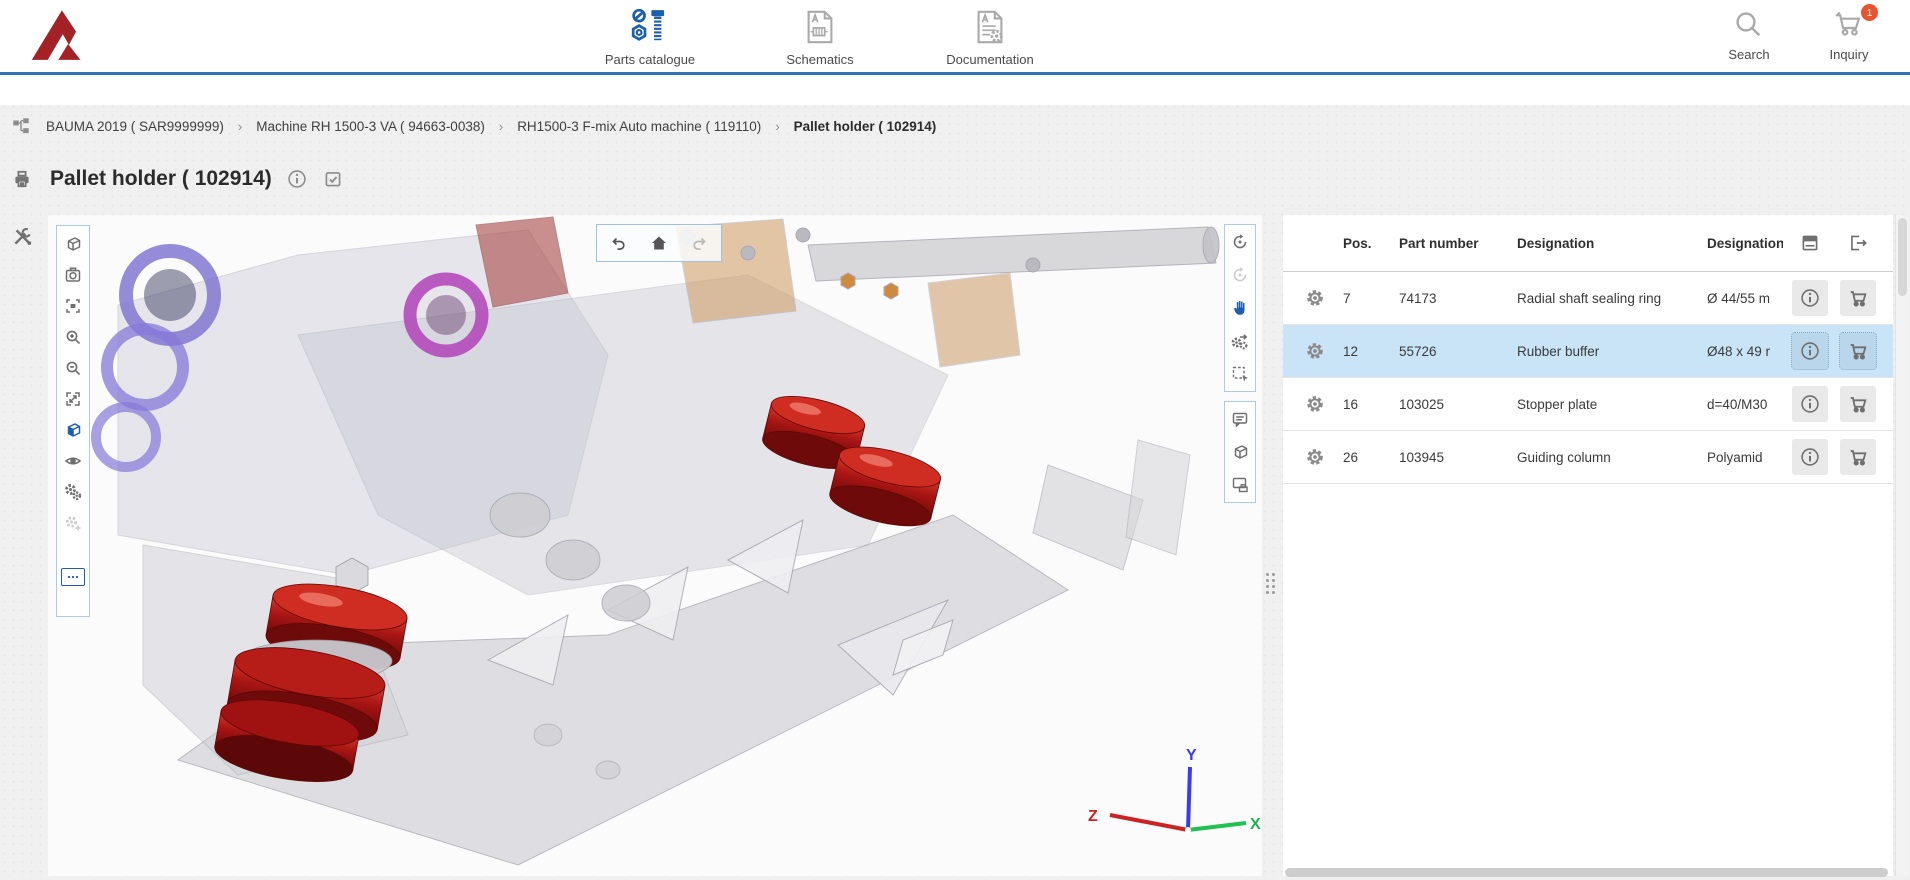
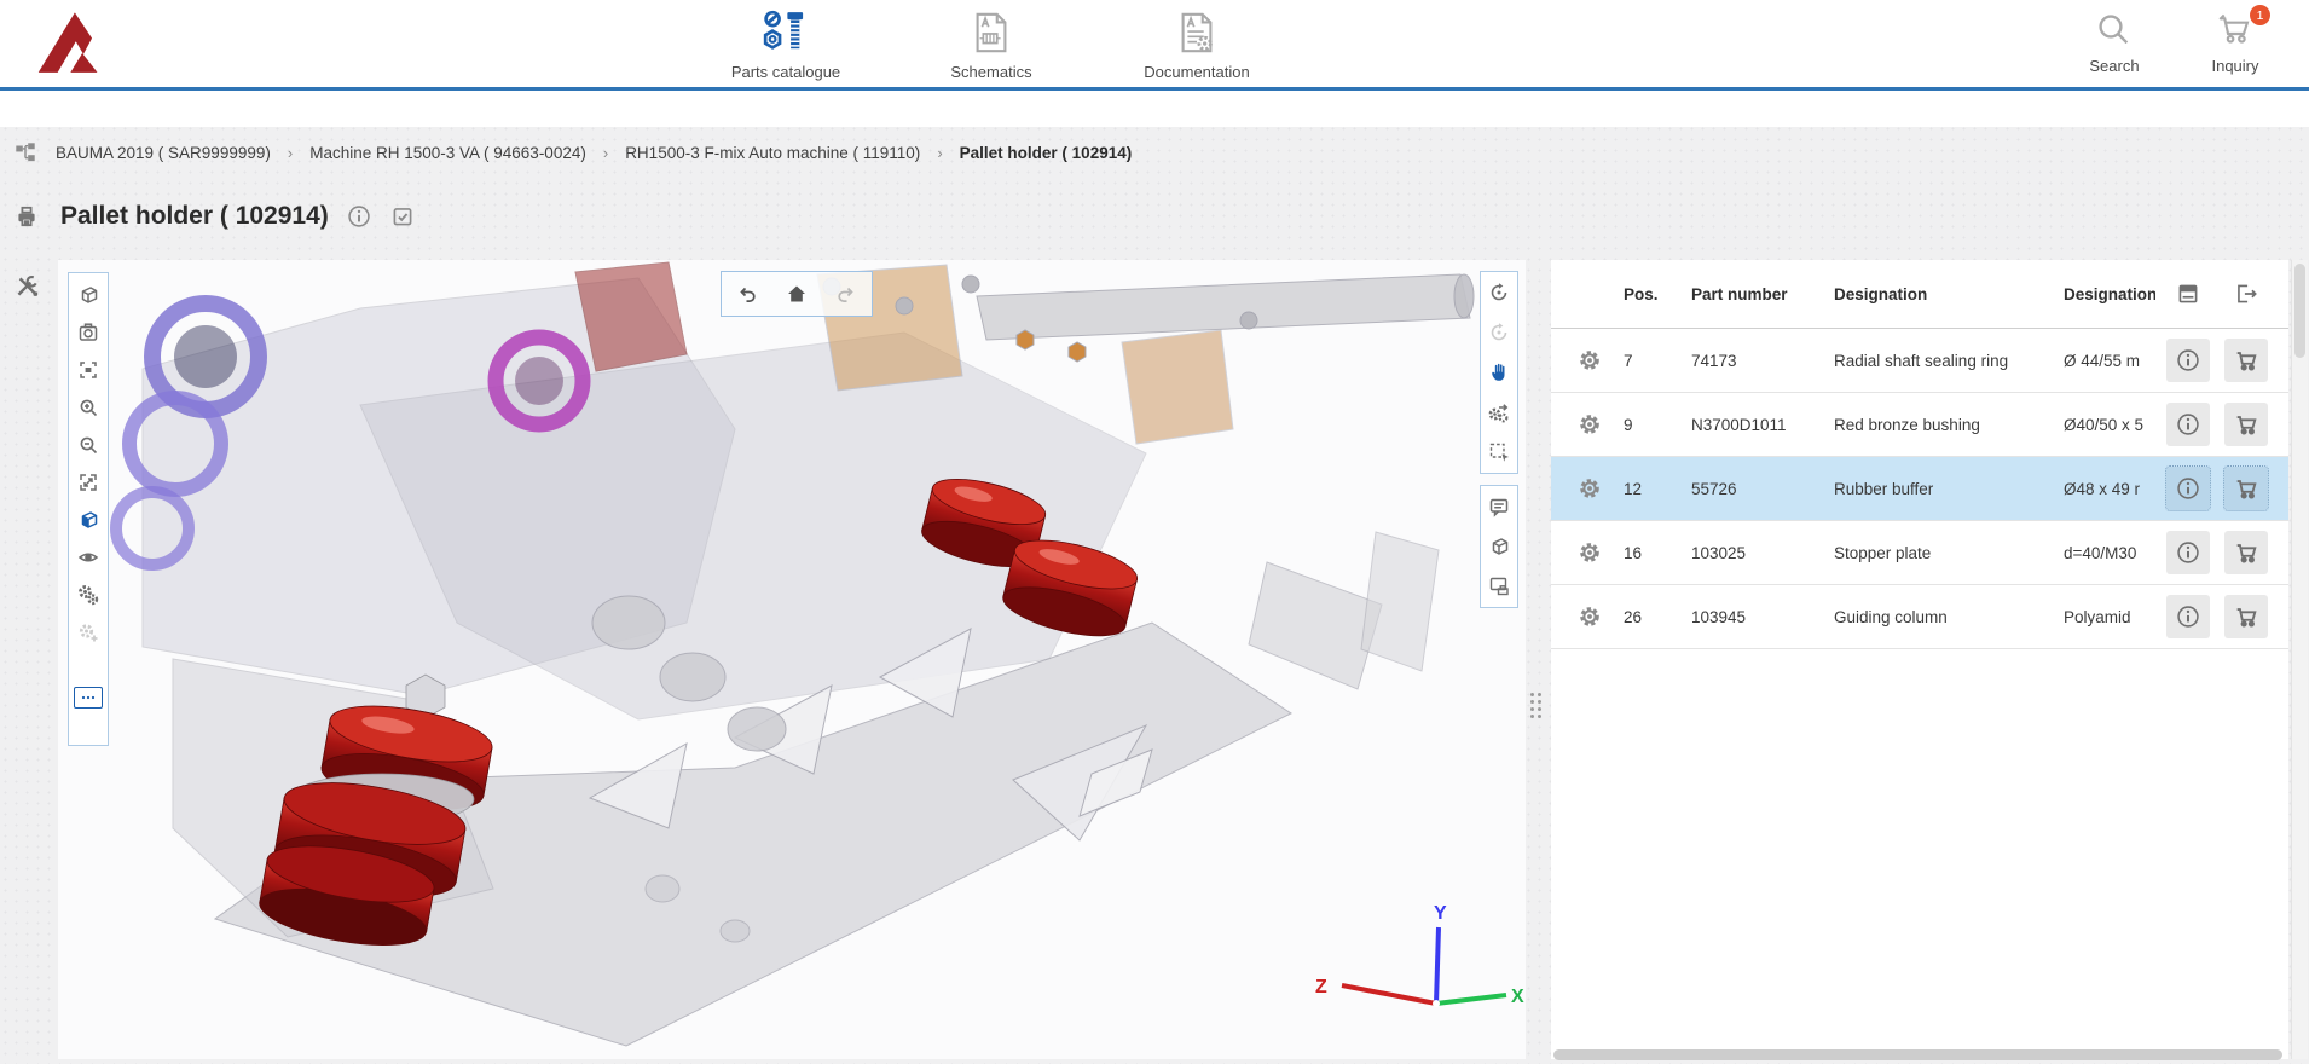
  Parts catalogue
  Schematics
  Documentation
  Search
  1
  Inquiry
  BAUMA 2019 ( SAR9999999)
- Machine RH 1500-3 VA ( 94663-0038)
+ Machine RH 1500-3 VA ( 94663-0024)
  RH1500-3 F-mix Auto machine ( 119110)
  Pallet holder ( 102914)
  Pallet holder ( 102914)
  Y
  Z
  X
  Pos.
  Part number
  Designation
  Designation
  7
  74173
  Radial shaft sealing ring
  Ø 44/55 m
+ 9
+ N3700D1011
+ Red bronze bushing
+ Ø40/50 x 5
  12
  55726
  Rubber buffer
  Ø48 x 49 r
  16
  103025
  Stopper plate
  d=40/M30
  26
  103945
  Guiding column
  Polyamid
